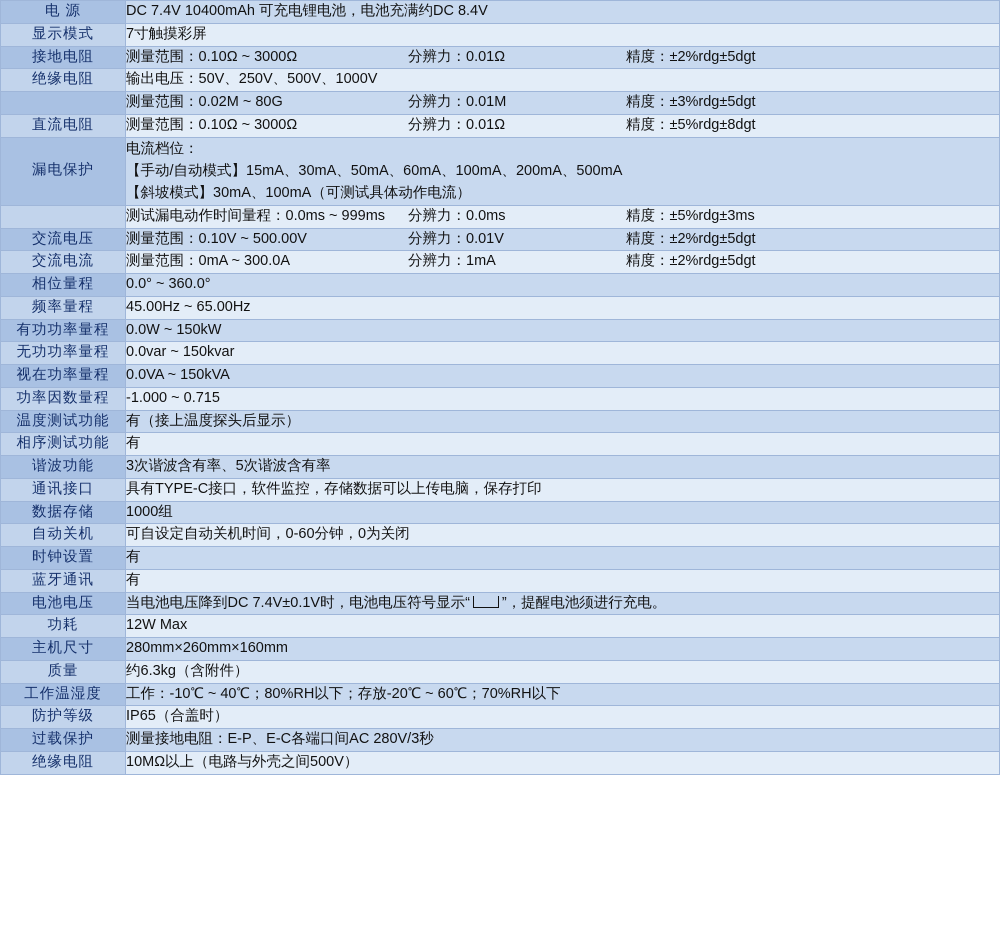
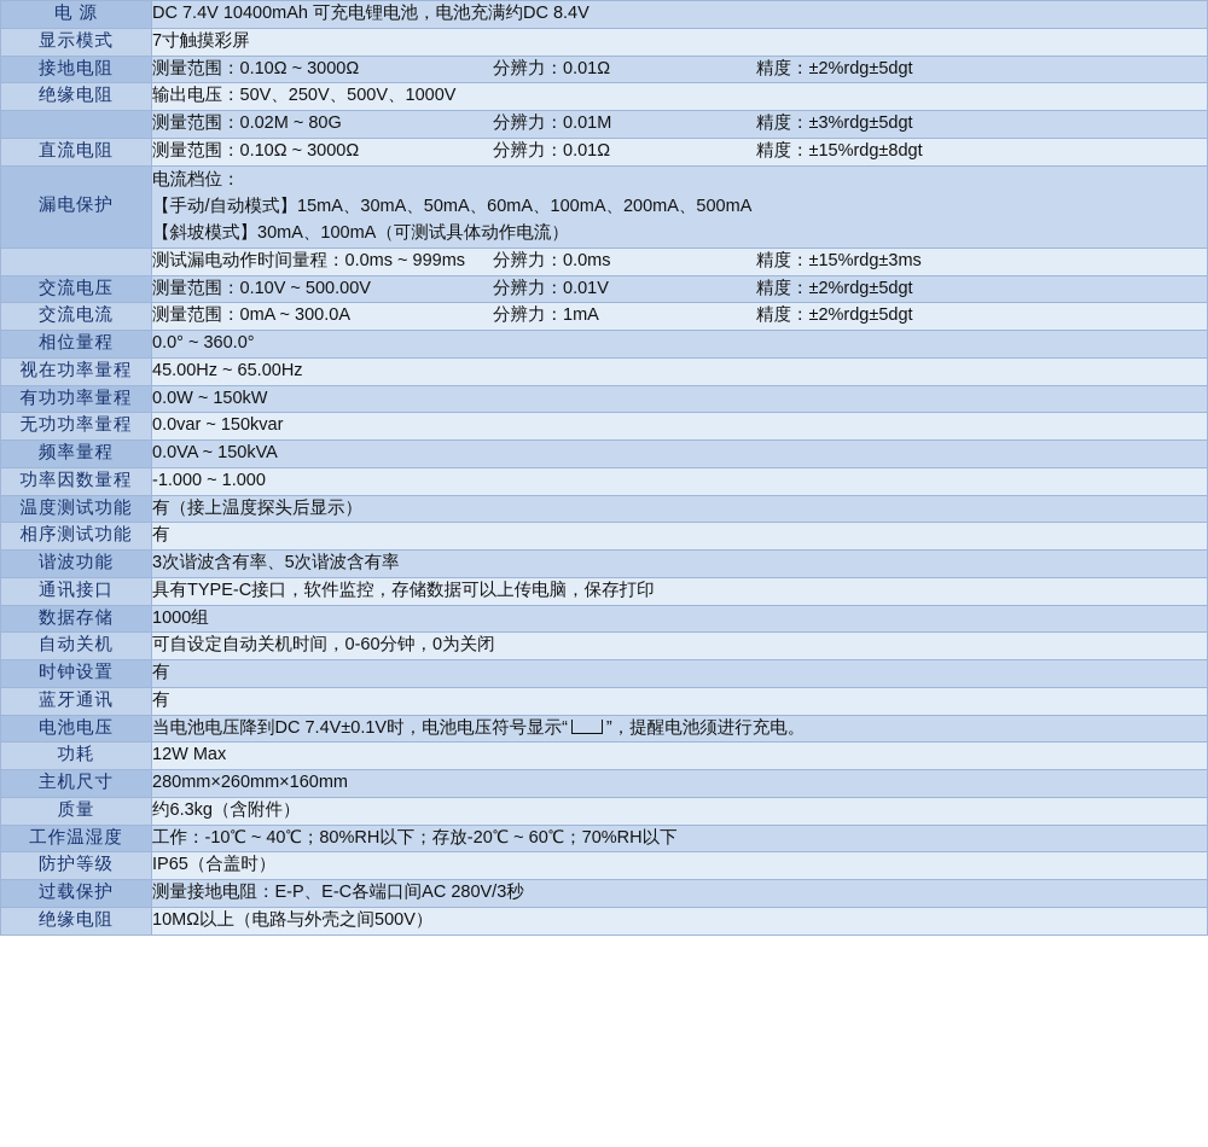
  电 源	DC 7.4V 10400mAh 可充电锂电池，电池充满约DC 8.4V
  显示模式	7寸触摸彩屏
  接地电阻	测量范围：0.10Ω ~ 3000Ω 分辨力：0.01Ω 精度：±2%rdg±5dgt
  绝缘电阻	输出电压：50V、250V、500V、1000V
  	测量范围：0.02M ~ 80G 分辨力：0.01M 精度：±3%rdg±5dgt
- 直流电阻	测量范围：0.10Ω ~ 3000Ω 分辨力：0.01Ω 精度：±5%rdg±8dgt
+ 直流电阻	测量范围：0.10Ω ~ 3000Ω 分辨力：0.01Ω 精度：±15%rdg±8dgt
  漏电保护	电流档位：【手动/自动模式】15mA、30mA、50mA、60mA、100mA、200mA、500mA【斜坡模式】30mA、100mA（可测试具体动作电流）
- 	测试漏电动作时间量程：0.0ms ~ 999ms 分辨力：0.0ms 精度：±5%rdg±3ms
+ 	测试漏电动作时间量程：0.0ms ~ 999ms 分辨力：0.0ms 精度：±15%rdg±3ms
  交流电压	测量范围：0.10V ~ 500.00V 分辨力：0.01V 精度：±2%rdg±5dgt
  交流电流	测量范围：0mA ~ 300.0A 分辨力：1mA 精度：±2%rdg±5dgt
  相位量程	0.0° ~ 360.0°
- 频率量程	45.00Hz ~ 65.00Hz
+ 视在功率量程	45.00Hz ~ 65.00Hz
  有功功率量程	0.0W ~ 150kW
  无功功率量程	0.0var ~ 150kvar
- 视在功率量程	0.0VA ~ 150kVA
+ 频率量程	0.0VA ~ 150kVA
- 功率因数量程	-1.000 ~ 0.715
+ 功率因数量程	-1.000 ~ 1.000
  温度测试功能	有（接上温度探头后显示）
  相序测试功能	有
  谐波功能	3次谐波含有率、5次谐波含有率
  通讯接口	具有TYPE-C接口，软件监控，存储数据可以上传电脑，保存打印
  数据存储	1000组
  自动关机	可自设定自动关机时间，0-60分钟，0为关闭
  时钟设置	有
  蓝牙通讯	有
  电池电压	当电池电压降到DC 7.4V±0.1V时，电池电压符号显示“ ”，提醒电池须进行充电。
  功耗	12W Max
  主机尺寸	280mm×260mm×160mm
  质量	约6.3kg（含附件）
  工作温湿度	工作：-10℃ ~ 40℃；80%RH以下；存放-20℃ ~ 60℃；70%RH以下
  防护等级	IP65（合盖时）
  过载保护	测量接地电阻：E-P、E-C各端口间AC 280V/3秒
  绝缘电阻	10MΩ以上（电路与外壳之间500V）
